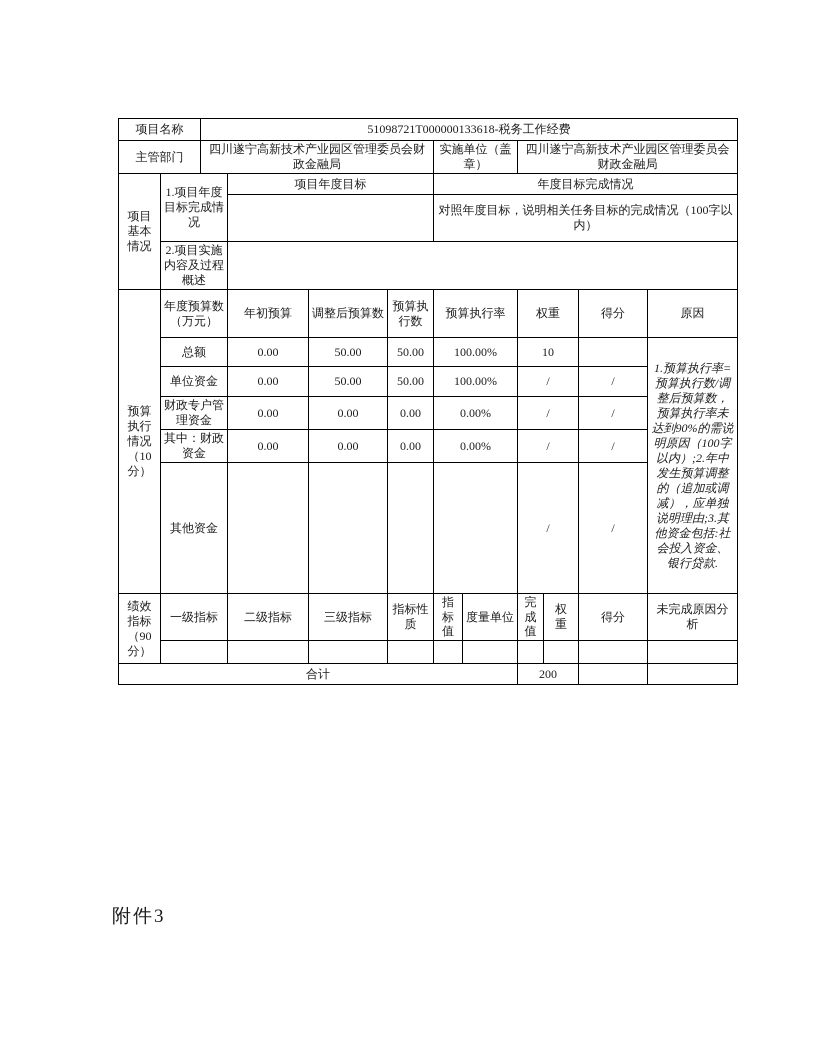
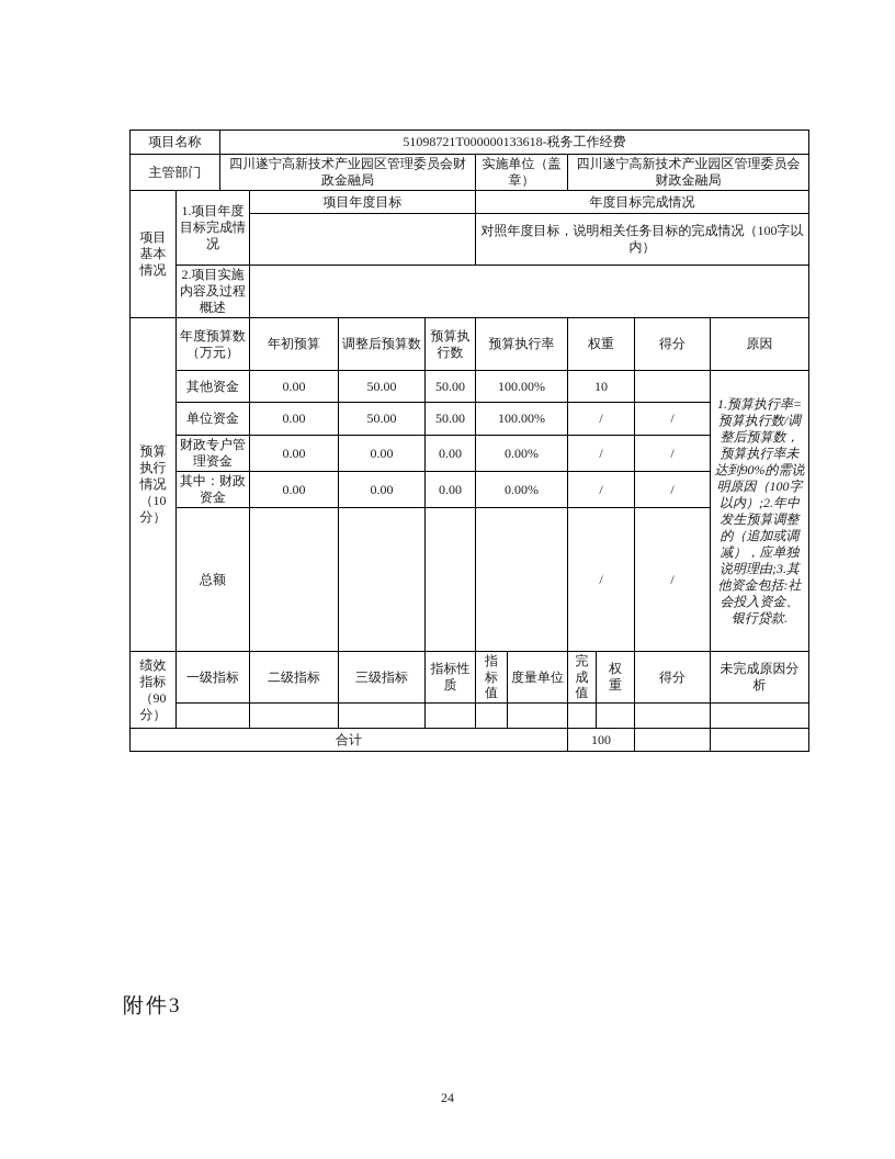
  项目名称	51098721T000000133618-税务工作经费
  主管部门	四川遂宁高新技术产业园区管理委员会财政金融局	实施单位（盖章）	四川遂宁高新技术产业园区管理委员会财政金融局
  项目基本情况	1.项目年度目标完成情况	项目年度目标	年度目标完成情况
  	对照年度目标，说明相关任务目标的完成情况（100字以内）
  2.项目实施内容及过程概述
  预算执行情况（10分）	年度预算数（万元）	年初预算	调整后预算数	预算执行数	预算执行率	权重	得分	原因
- 总额	0.00	50.00	50.00	100.00%	10		1.预算执行率=预算执行数/调整后预算数，预算执行率未达到90%的需说明原因（100字以内）;2.年中发生预算调整的（追加或调减），应单独说明理由;3.其他资金包括:社会投入资金、银行贷款.
+ 其他资金	0.00	50.00	50.00	100.00%	10		1.预算执行率=预算执行数/调整后预算数，预算执行率未达到90%的需说明原因（100字以内）;2.年中发生预算调整的（追加或调减），应单独说明理由;3.其他资金包括:社会投入资金、银行贷款.
  单位资金	0.00	50.00	50.00	100.00%	/	/
  财政专户管理资金	0.00	0.00	0.00	0.00%	/	/
  其中：财政资金	0.00	0.00	0.00	0.00%	/	/
- 其他资金					/	/
+ 总额					/	/
  绩效指标（90分）	一级指标	二级指标	三级指标	指标性质	指标值	度量单位	完成值	权重	得分	未完成原因分析
- 合计	200
+ 合计	100
  附件3
+ 24
